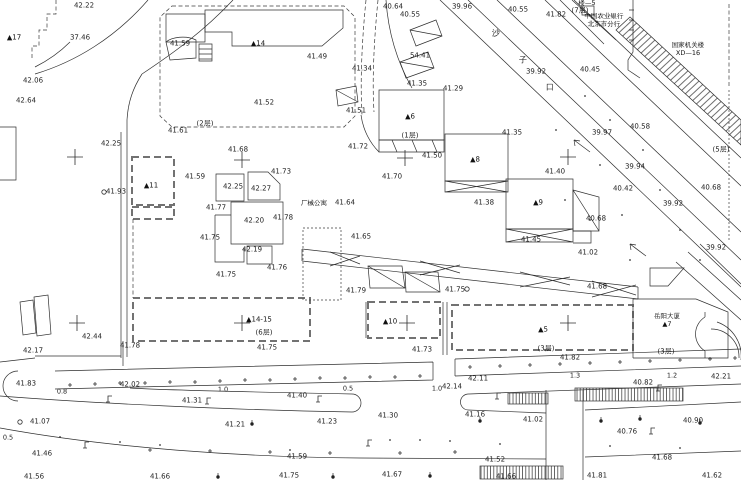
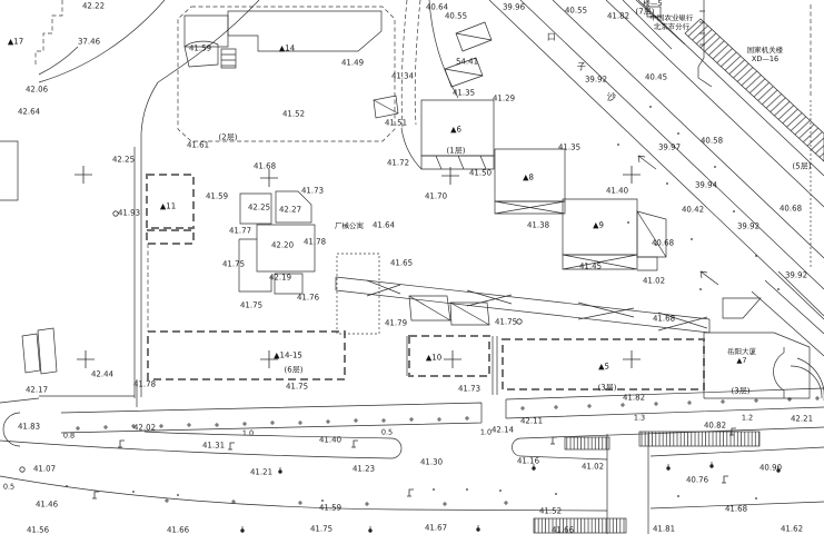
  42.22
  37.46
  42.06
  42.64
  42.25
  41.59
  41.61
  41.68
  41.49
  41.52
  41.51
  41.34
  54.41
  40.64
  40.55
  39.96
  40.55
  41.82
  39.92
  40.45
  41.35
  41.29
  41.35
  39.97
  40.58
  39.94
  40.42
  39.92
  40.68
  40.68
  39.92
  41.02
  41.72
  41.50
  41.70
  41.40
  41.38
  41.45
  41.93
  41.59
  41.73
  42.25
  42.27
  41.77
  42.20
  41.78
  41.75
  42.19
  41.76
  41.75
  41.64
  41.65
  41.79
  41.75
  41.68
  42.44
  42.17
  41.78
  41.83
  42.02
  41.75
  41.73
  41.82
  42.11
  42.14
  42.21
  40.82
  41.31
  41.40
  41.07
  41.21
  41.23
  41.30
  41.16
  41.02
  40.90
  40.76
  41.46
  41.59
  41.52
  41.68
  41.56
  41.66
  41.75
  41.67
  41.66
  41.81
  41.62
  ▲17
  ▲14
  ▲11
  ▲6
  ▲8
  ▲9
  ▲10
  ▲5
  ▲14-15
  (2层)
  (1层)
  (6层)
  (3层)
  (3层)
  (5层)
  (7层)
  0.8
  1.0
  0.5
  1.0
  1.3
  1.2
  0.5
- 沙
+ 口
  子
- 口
+ 沙
  中国农业银行
  北京市分行
  国家机关楼
  XD—16
  楼—5
  厂械公寓
  岳阳大厦
  ▲7
